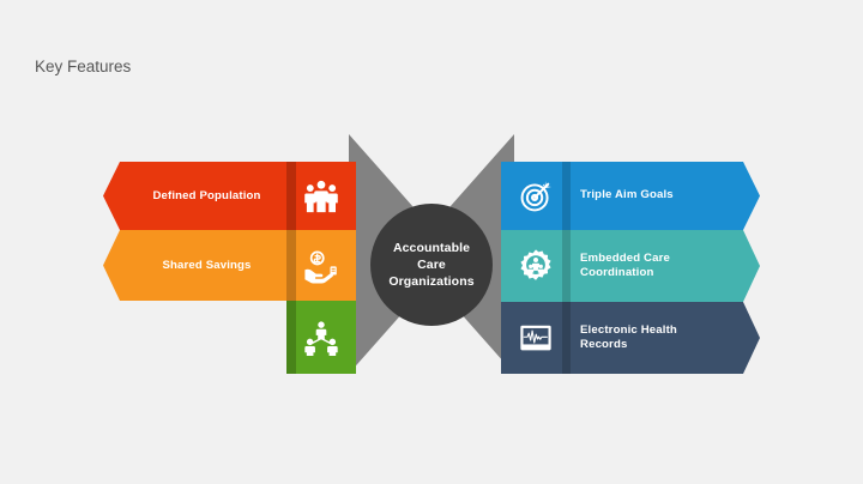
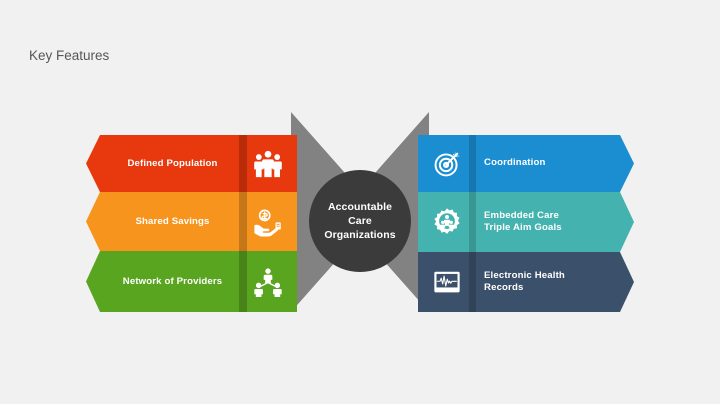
  Key Features
  Accountable
  Care
  Organizations
  Defined Population
  Shared Savings
+ Network of Providers
- Triple Aim Goals
+ Coordination
  Embedded Care
- Coordination
+ Triple Aim Goals
  Electronic Health
  Records
